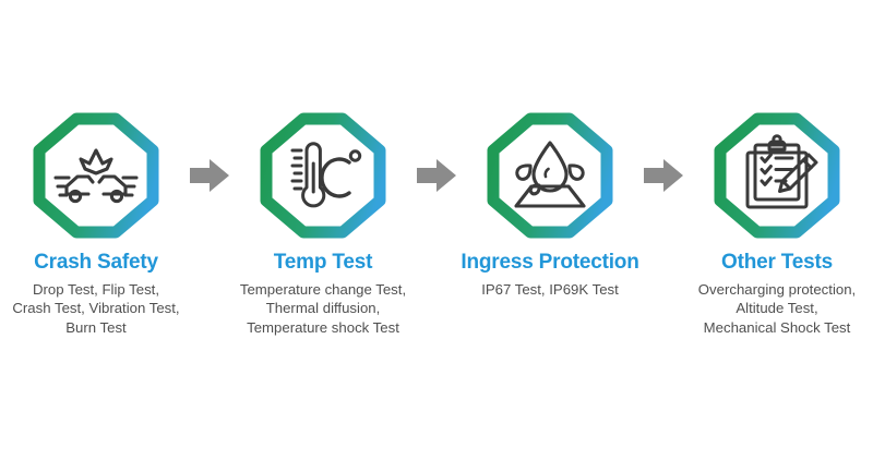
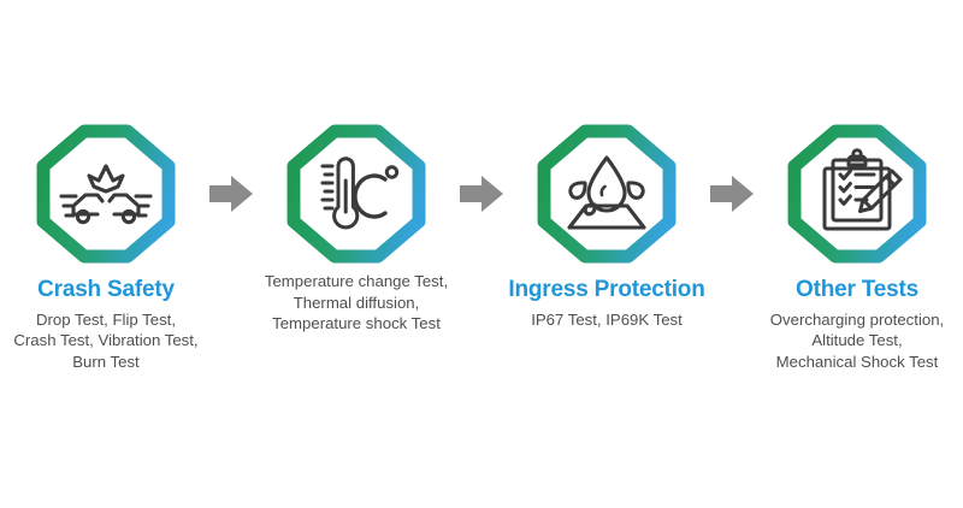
  Crash Safety
  Drop Test, Flip Test,
  Crash Test, Vibration Test,
  Burn Test
- Temp Test
  Temperature change Test,
  Thermal diffusion,
  Temperature shock Test
  Ingress Protection
  IP67 Test, IP69K Test
  Other Tests
  Overcharging protection,
  Altitude Test,
  Mechanical Shock Test
